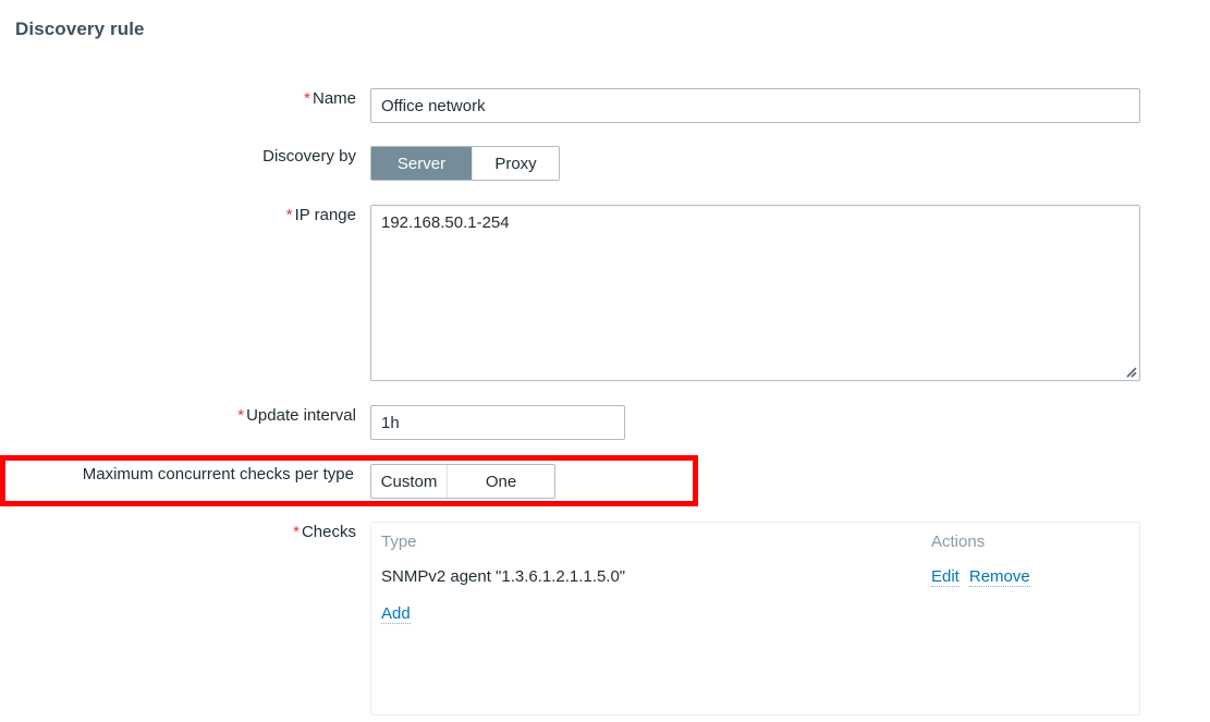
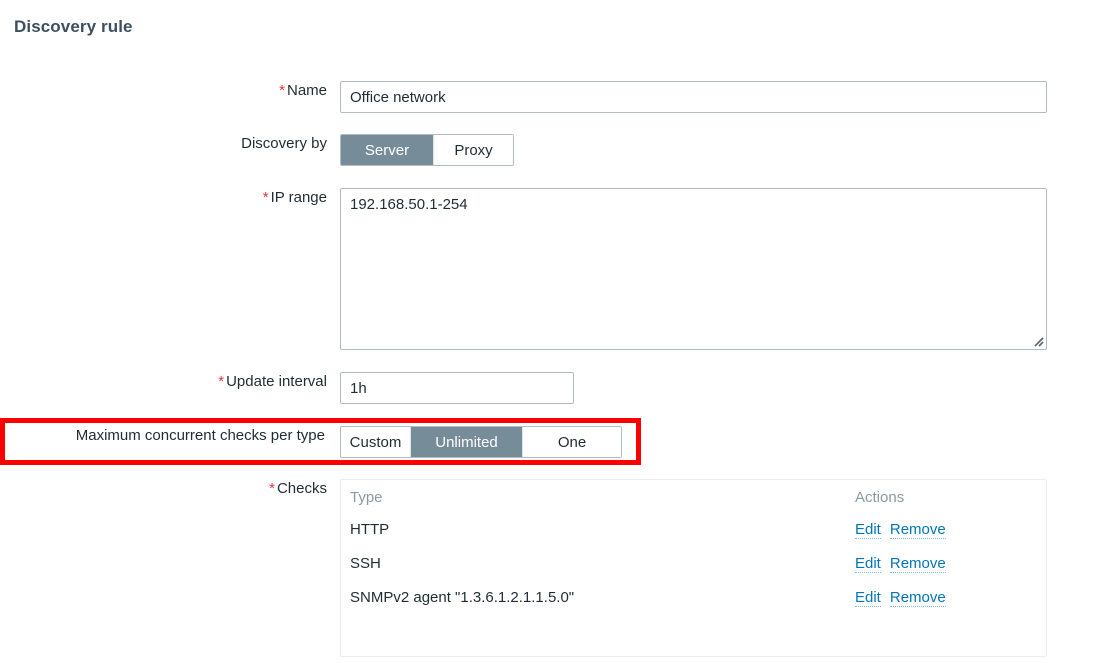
  Discovery rule
  *Name
  Office network
  Discovery by
  Server
  Proxy
  *IP range
  192.168.50.1-254
  *Update interval
  1h
  Maximum concurrent checks per type
  Custom
+ Unlimited
  One
  *Checks
  Type	Actions
+ HTTP	Edit Remove
+ SSH	Edit Remove
  SNMPv2 agent "1.3.6.1.2.1.1.5.0"	Edit Remove
- Add
